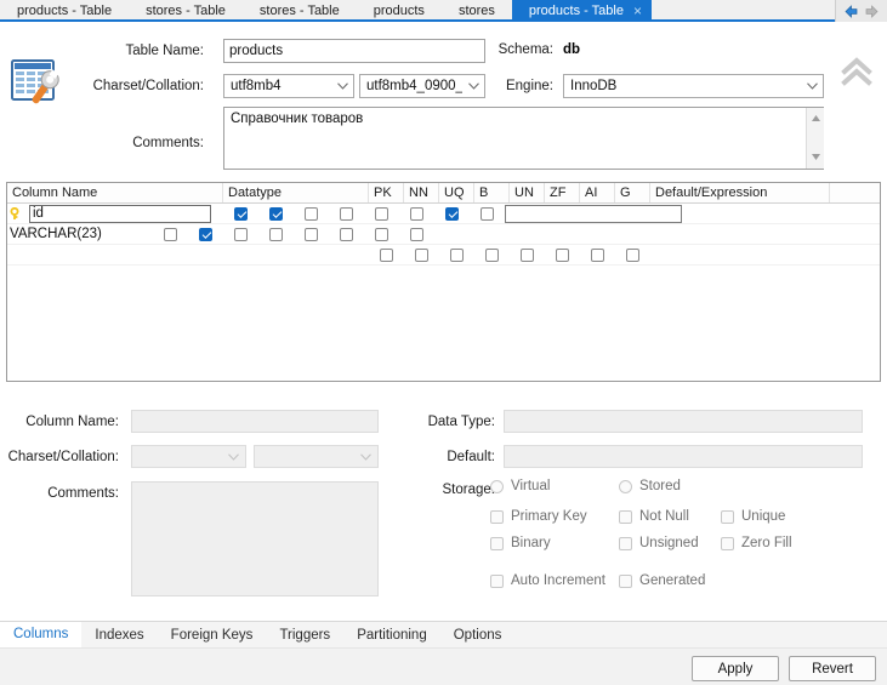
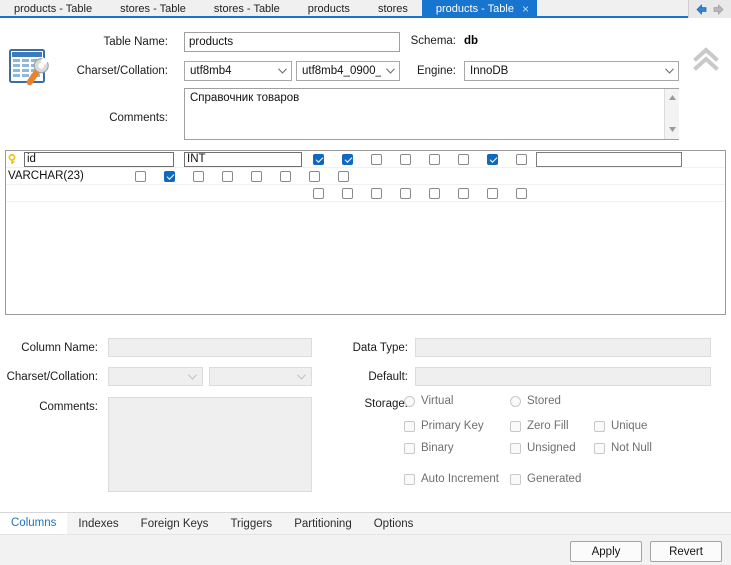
  products - Table
  stores - Table
  stores - Table
  products
  stores
  products - Table
  ×
  Table Name:
  products
  Charset/Collation:
  utf8mb4
  utf8mb4_0900_
  Schema:
  db
  Engine:
  InnoDB
  Comments:
  Справочник товаров
- Column Name
- Datatype
- PK
- NN
- UQ
- B
- UN
- ZF
- AI
- G
- Default/Expression
  id
+ INT
  VARCHAR(23)
  Column Name:
  Charset/Collation:
  Comments:
  Data Type:
  Default:
  Storage
  Virtual
  Stored
  Primary Key
- Not Null
+ Zero Fill
  Unique
  Binary
  Unsigned
- Zero Fill
+ Not Null
  Auto Increment
  Generated
  Columns
  Indexes
  Foreign Keys
  Triggers
  Partitioning
  Options
  Apply
  Revert
